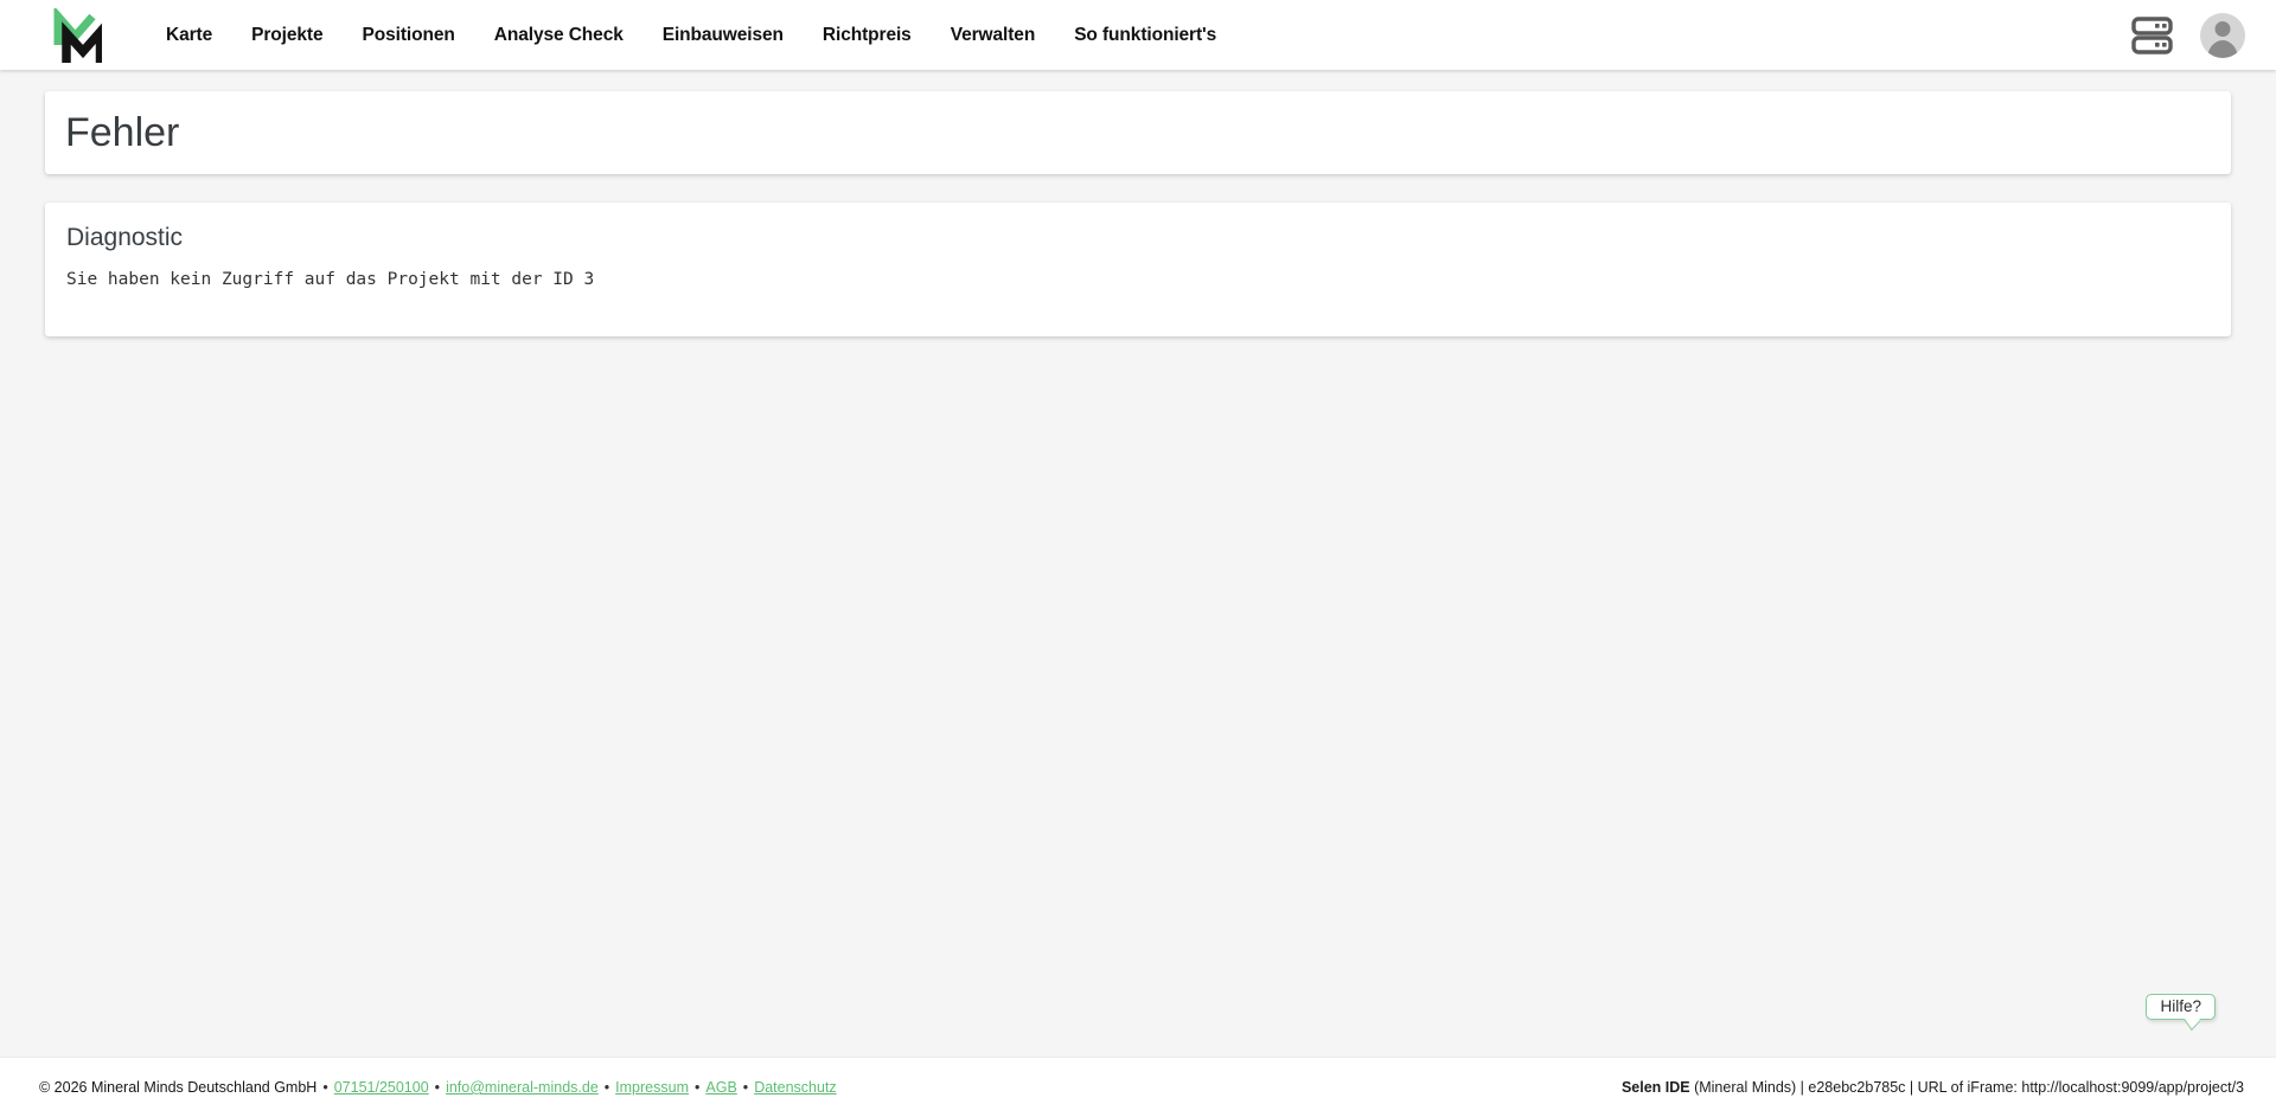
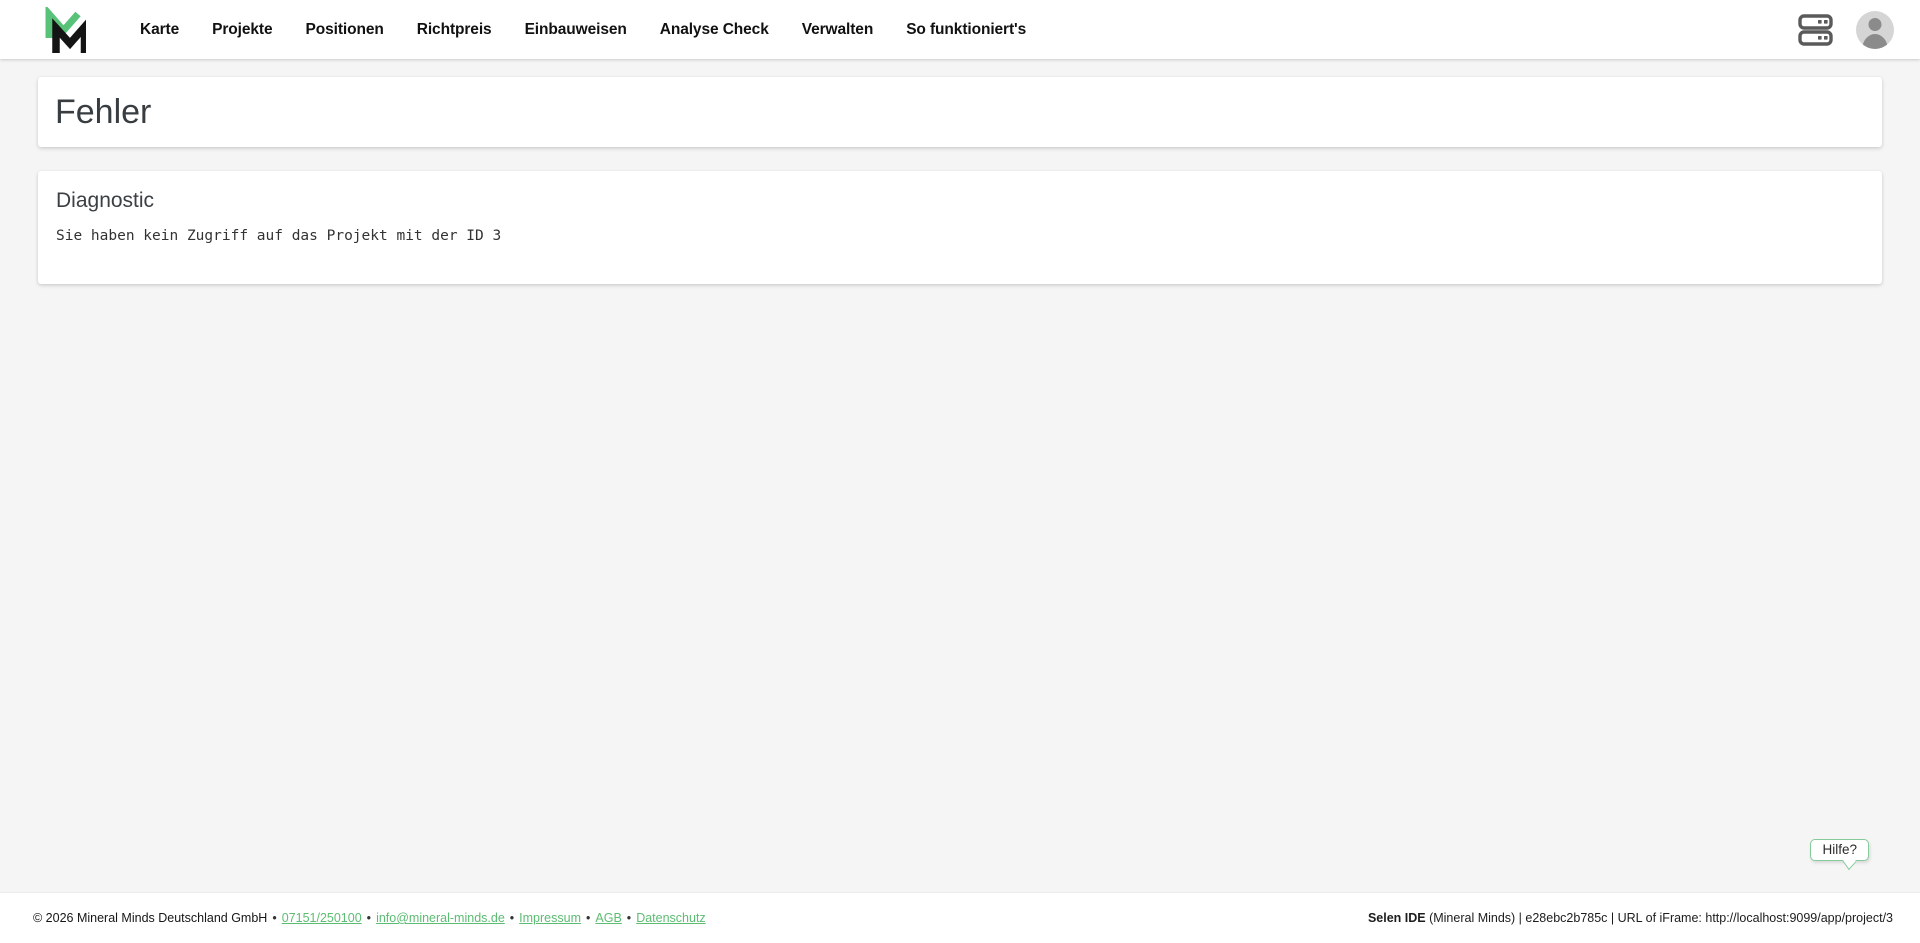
  Karte
  Projekte
  Positionen
- Analyse Check
+ Richtpreis
  Einbauweisen
- Richtpreis
+ Analyse Check
  Verwalten
  So funktioniert's
  Fehler
  Diagnostic
  Sie haben kein Zugriff auf das Projekt mit der ID 3
  Hilfe?
  © 2026 Mineral Minds Deutschland GmbH
  •
  07151/250100
  •
  info@mineral-minds.de
  •
  Impressum
  •
  AGB
  •
  Datenschutz
  Selen IDE (Mineral Minds) | e28ebc2b785c | URL of iFrame: http://localhost:9099/app/project/3
